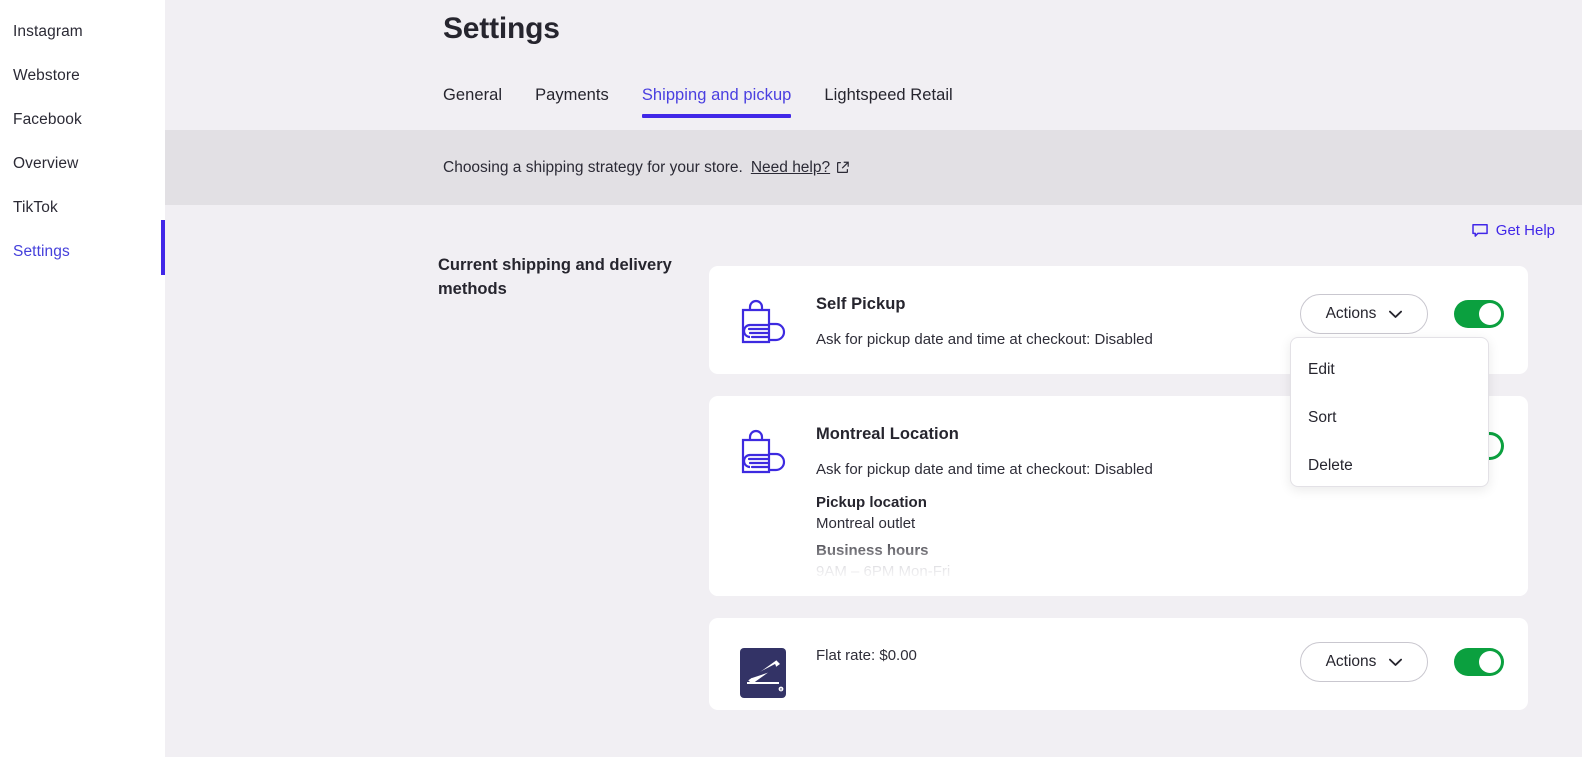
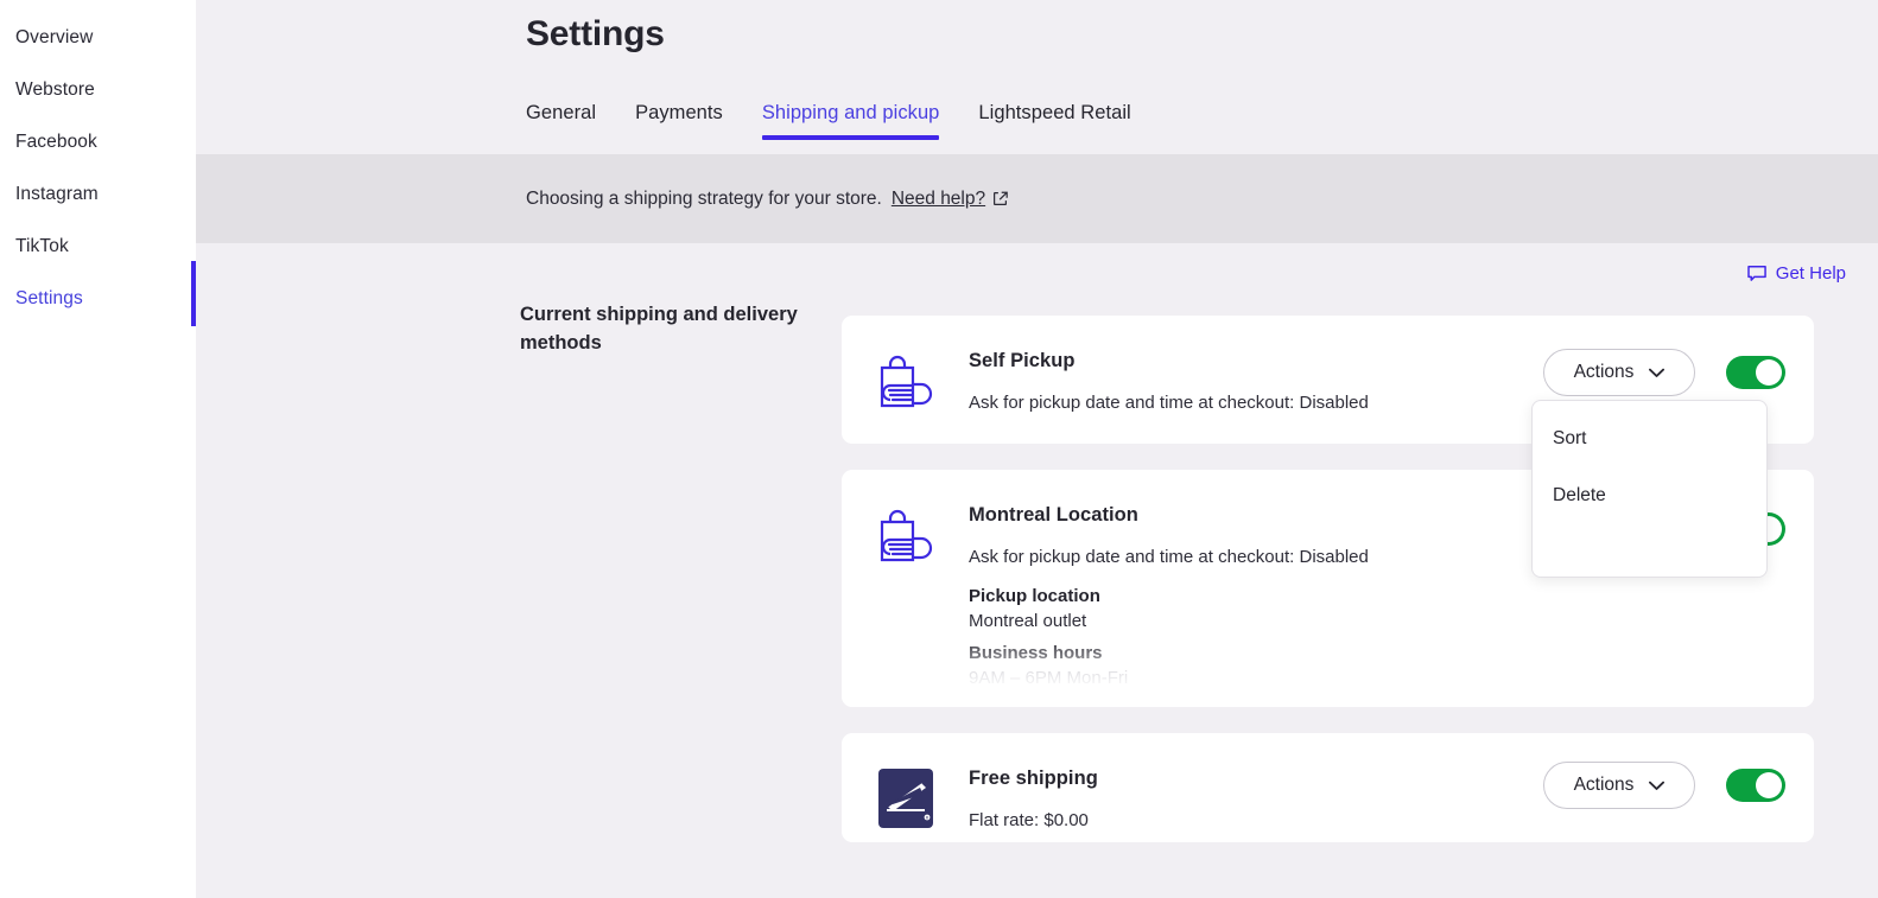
- Instagram
+ Overview
  Webstore
  Facebook
- Overview
+ Instagram
  TikTok
  Settings
  Settings
  General
  Payments
  Shipping and pickup
  Lightspeed Retail
  Choosing a shipping strategy for your store.
  Need help?
  Get Help
  Current shipping and delivery methods
  Self Pickup
  Ask for pickup date and time at checkout: Disabled
  Actions
  Montreal Location
  Ask for pickup date and time at checkout: Disabled
  Pickup location
  Montreal outlet
+ Free shipping
  Flat rate: $0.00
  Actions
- Edit
  Sort
  Delete
